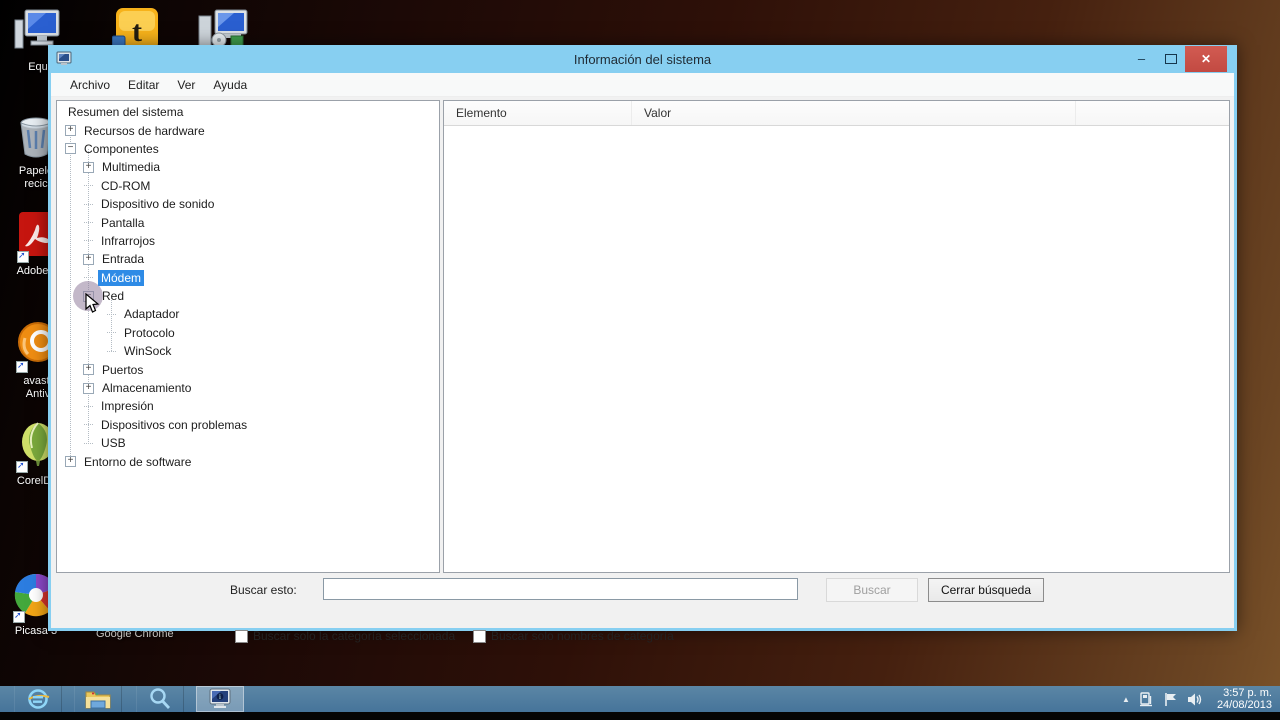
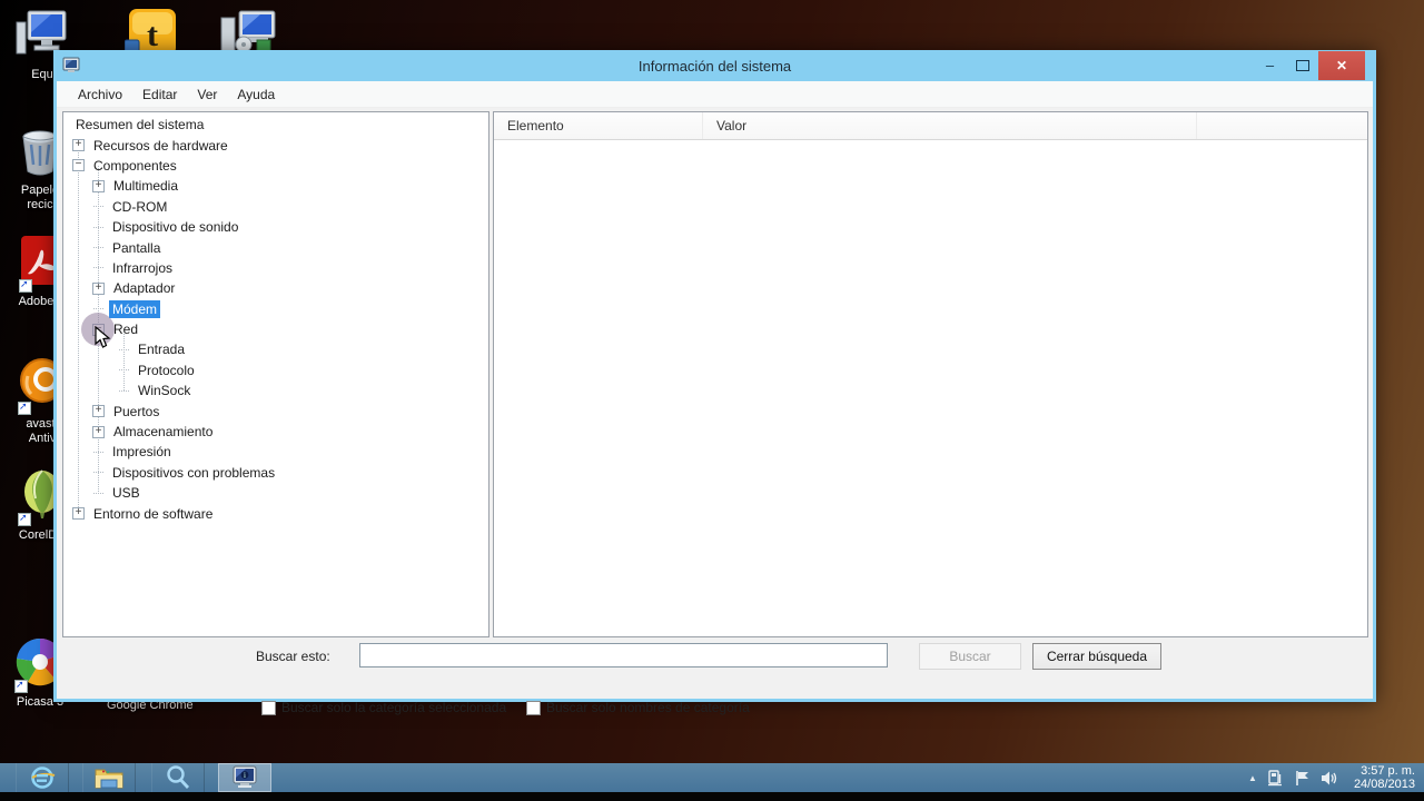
  Equ
  t
  Papel
  recic
  Adobe
  Anti
  Corel
  Picasa 3
  Google Chrome
  Información del sistema
  –
  ✕
  Archivo
  Editar
  Ver
  Ayuda
  Resumen del sistema
  +
  Recursos de hardware
  −
  Componentes
  +
  Multimedia
  CD-ROM
  Dispositivo de sonido
  Pantalla
  Infrarrojos
  +
- Entrada
+ Adaptador
  Módem
  −
  Red
- Adaptador
+ Entrada
  Protocolo
  WinSock
  +
  Puertos
  +
  Almacenamiento
  Impresión
  Dispositivos con problemas
  USB
  +
  Entorno de software
  Elemento
  Valor
  Buscar esto:
  Buscar
  Cerrar búsqueda
  Buscar solo la categoría seleccionada
  Buscar solo nombres de categoría
  i
  ▲
  3:57 p. m.
  24/08/2013
